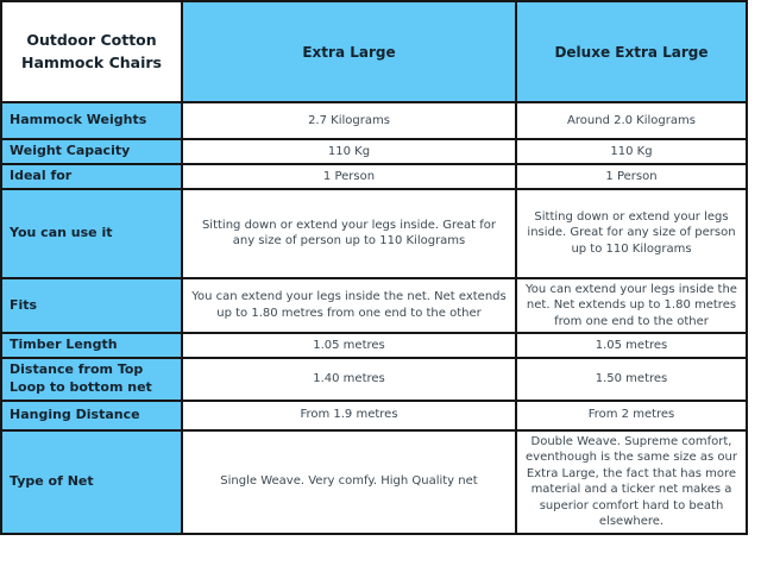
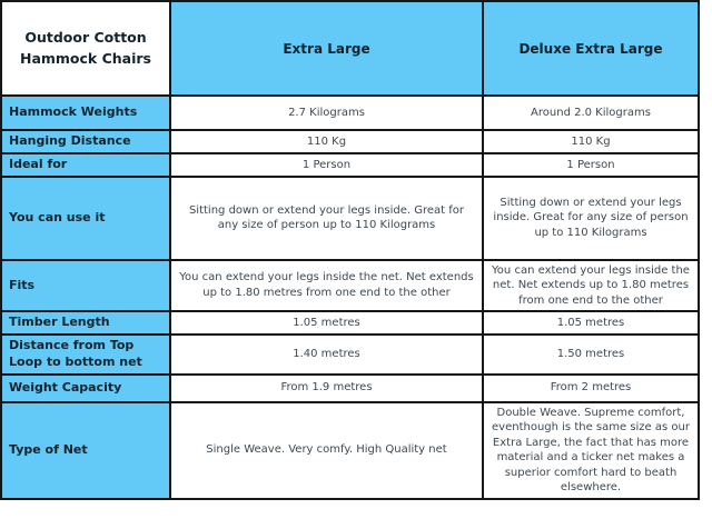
  Outdoor Cotton Hammock Chairs	Extra Large	Deluxe Extra Large
  Hammock Weights	2.7 Kilograms	Around 2.0 Kilograms
- Weight Capacity	110 Kg	110 Kg
+ Hanging Distance	110 Kg	110 Kg
  Ideal for	1 Person	1 Person
  You can use it	Sitting down or extend your legs inside. Great for any size of person up to 110 Kilograms	Sitting down or extend your legs inside. Great for any size of person up to 110 Kilograms
  Fits	You can extend your legs inside the net. Net extends up to 1.80 metres from one end to the other	You can extend your legs inside the net. Net extends up to 1.80 metres from one end to the other
  Timber Length	1.05 metres	1.05 metres
  Distance from Top Loop to bottom net	1.40 metres	1.50 metres
- Hanging Distance	From 1.9 metres	From 2 metres
+ Weight Capacity	From 1.9 metres	From 2 metres
  Type of Net	Single Weave. Very comfy. High Quality net	Double Weave. Supreme comfort, eventhough is the same size as our Extra Large, the fact that has more material and a ticker net makes a superior comfort hard to beath elsewhere.
